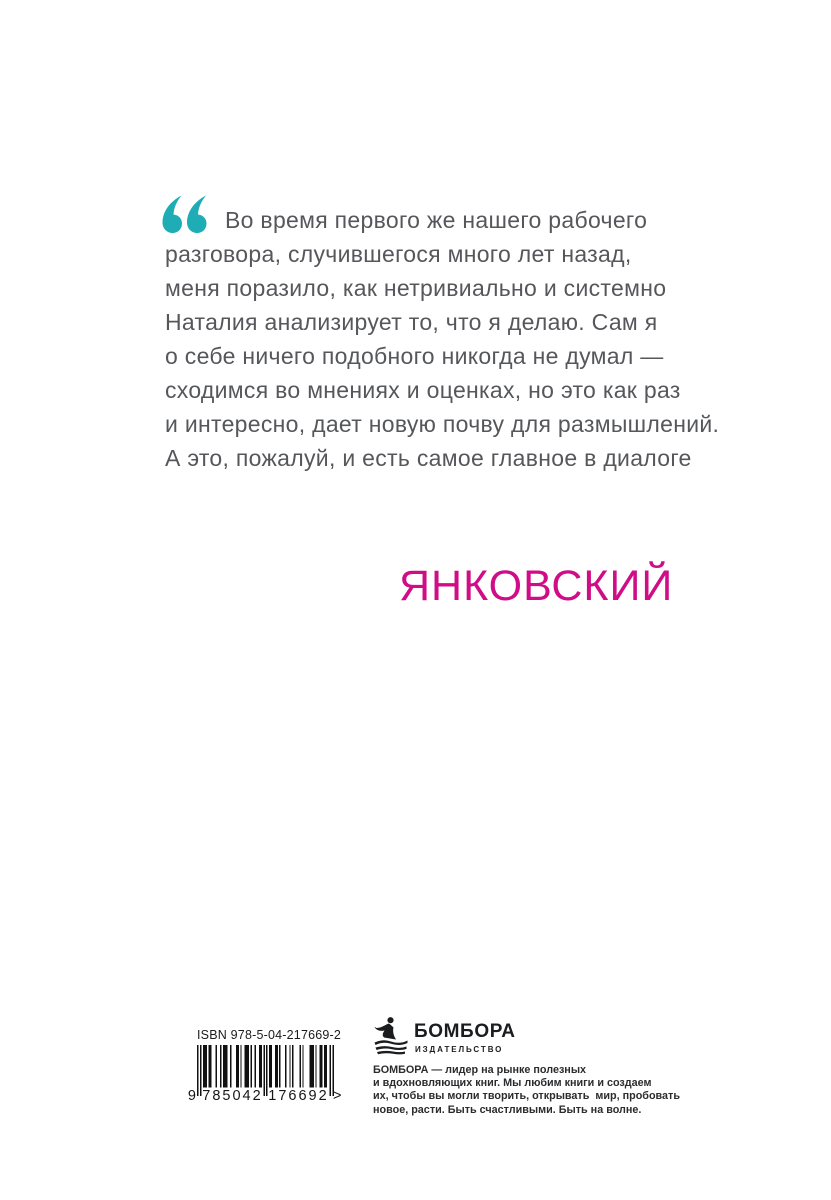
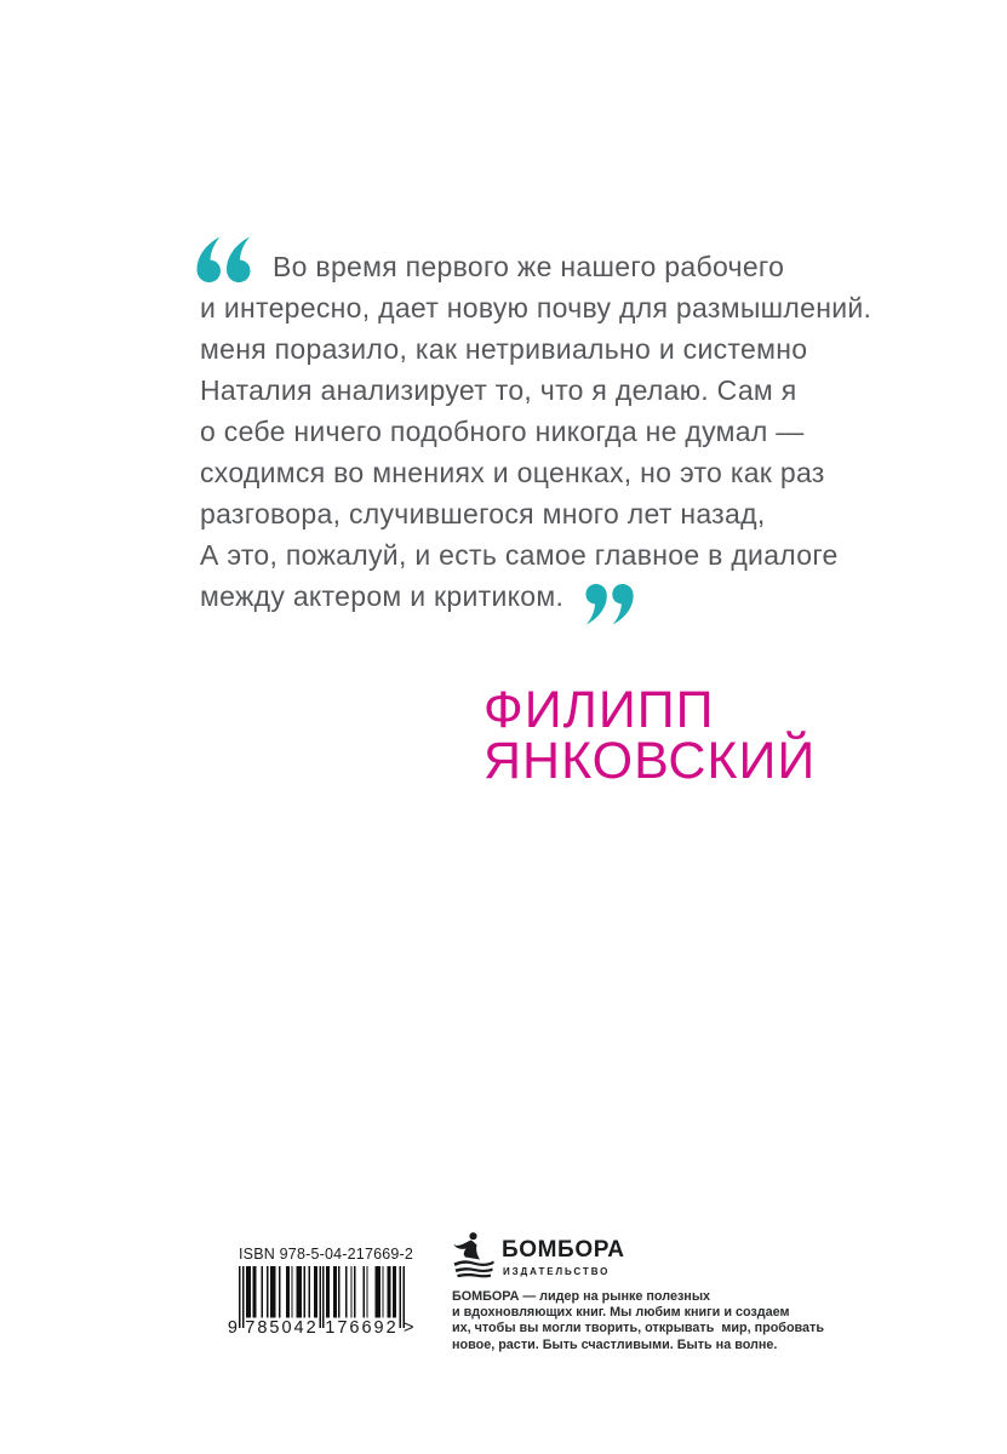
  Во время первого же нашего рабочего
- разговора, случившегося много лет назад,
+ и интересно, дает новую почву для размышлений.
  меня поразило, как нетривиально и системно
  Наталия анализирует то, что я делаю. Сам я
  о себе ничего подобного никогда не думал —
  сходимся во мнениях и оценках, но это как раз
- и интересно, дает новую почву для размышлений.
+ разговора, случившегося много лет назад,
  А это, пожалуй, и есть самое главное в диалоге
+ между актером и критиком.
+ ФИЛИПП
  ЯНКОВСКИЙ
  ISBN 978-5-04-217669-2
  9
  785042
  176692
  >
  БОМБОРА
  ИЗДАТЕЛЬСТВО
  БОМБОРА — лидер на рынке полезных
  и вдохновляющих книг. Мы любим книги и создаем
  их, чтобы вы могли творить, открывать мир, пробовать
  новое, расти. Быть счастливыми. Быть на волне.
